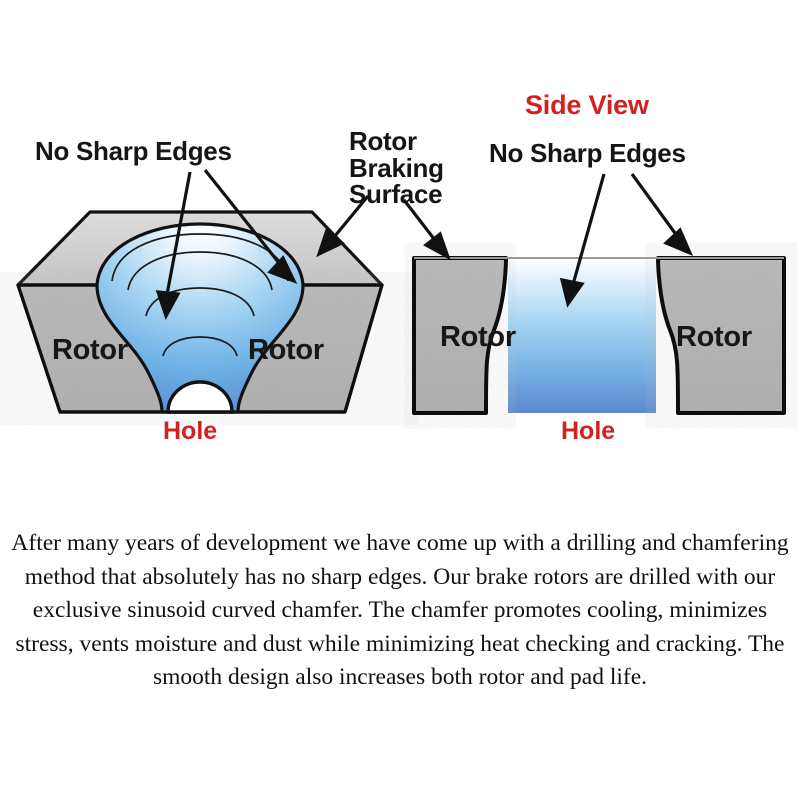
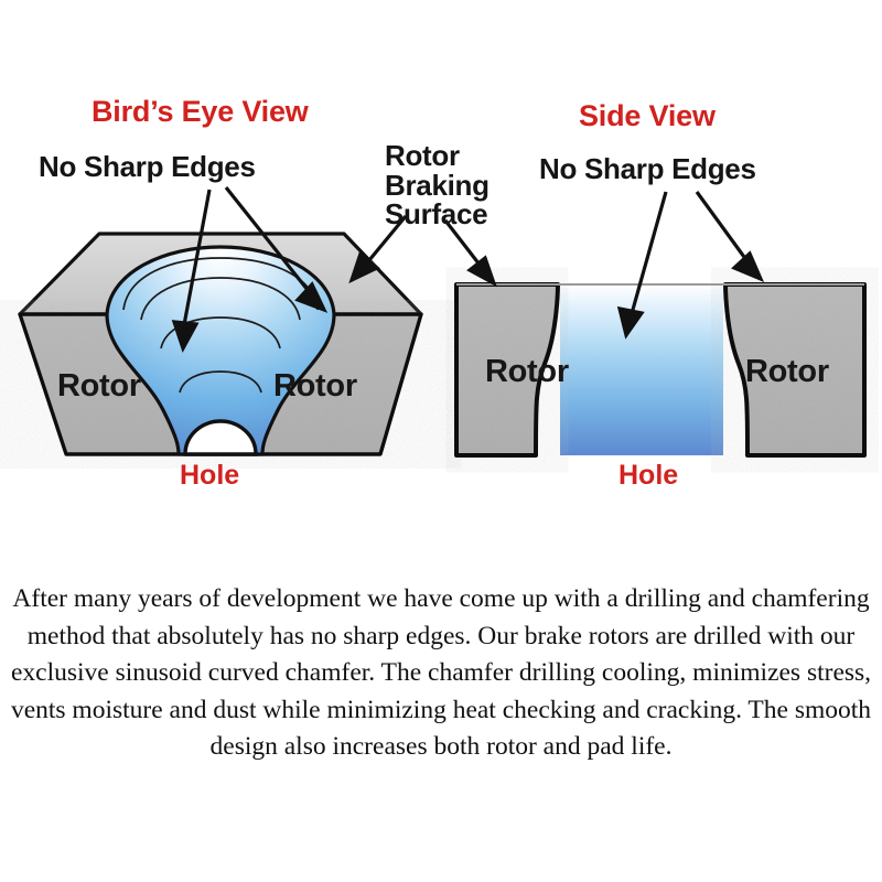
+ Bird’s Eye View
  No Sharp Edges
  Rotor
  Braking
  Surface
  Rotor
  Rotor
  Hole
  Side View
  No Sharp Edges
  Rotor
  Rotor
  Hole
- After many years of development we have come up with a drilling and chamfering method that absolutely has no sharp edges. Our brake rotors are drilled with our exclusive sinusoid curved chamfer. The chamfer promotes cooling, minimizes stress, vents moisture and dust while minimizing heat checking and cracking. The smooth design also increases both rotor and pad life.
+ After many years of development we have come up with a drilling and chamfering method that absolutely has no sharp edges. Our brake rotors are drilled with our exclusive sinusoid curved chamfer. The chamfer drilling cooling, minimizes stress, vents moisture and dust while minimizing heat checking and cracking. The smooth design also increases both rotor and pad life.
